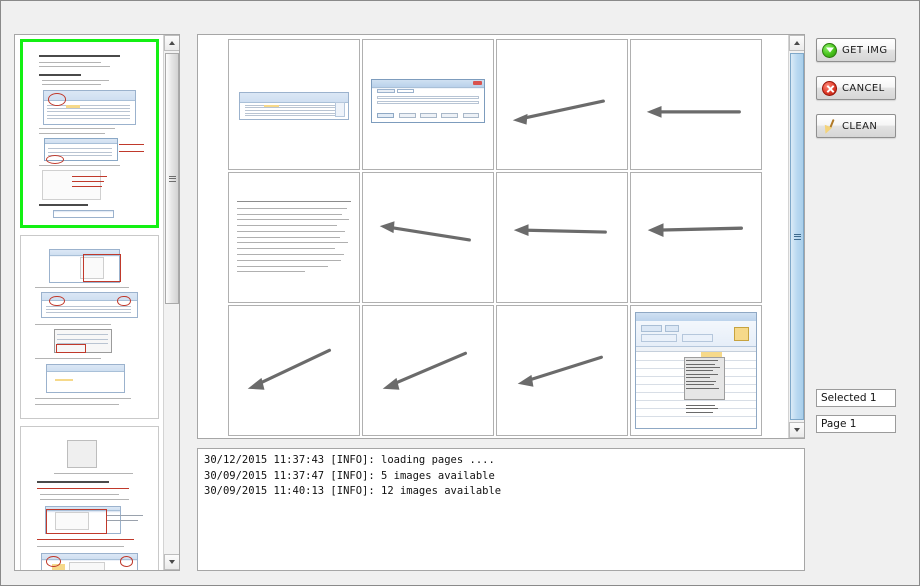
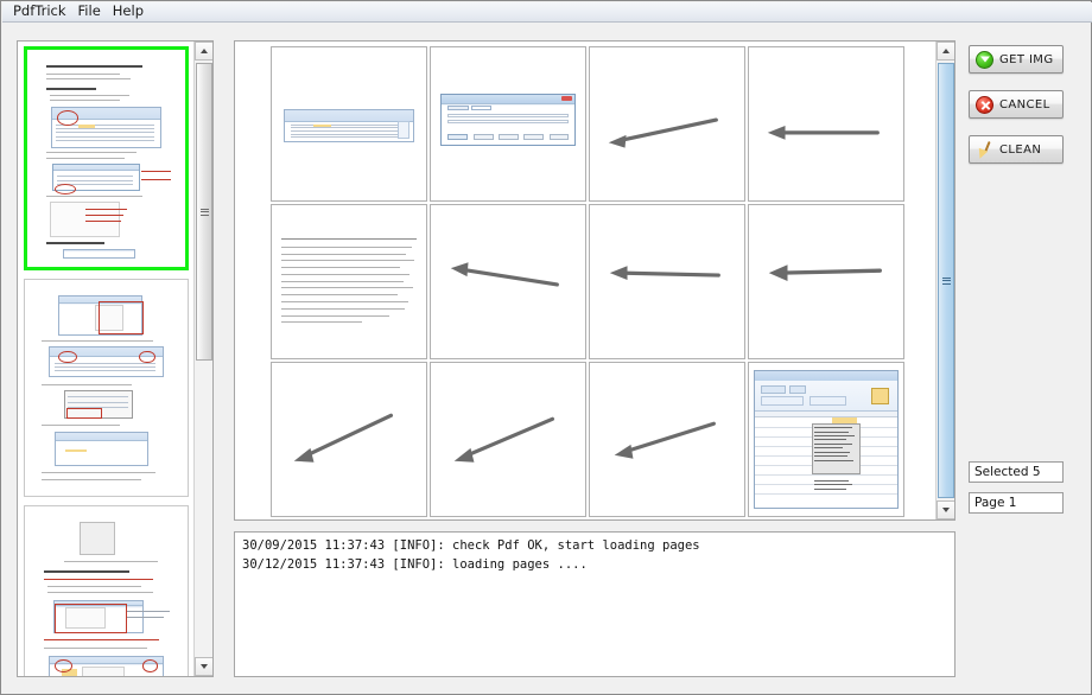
+ PdfTrick
+ File
+ Help
+ 30/09/2015 11:37:43 [INFO]: check Pdf OK, start loading pages
  30/12/2015 11:37:43 [INFO]: loading pages ....
- 30/09/2015 11:37:47 [INFO]: 5 images available
- 30/09/2015 11:40:13 [INFO]: 12 images available
  GET IMG
  CANCEL
  CLEAN
- Selected 1
+ Selected 5
  Page 1
